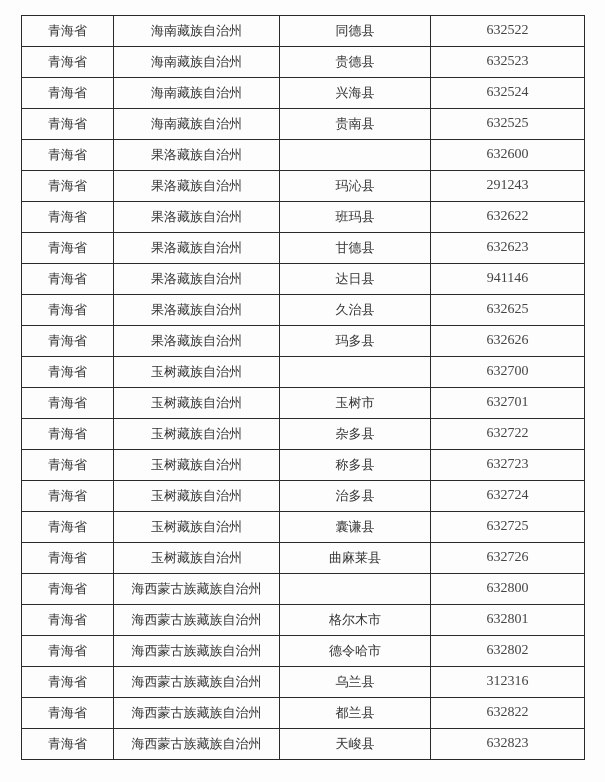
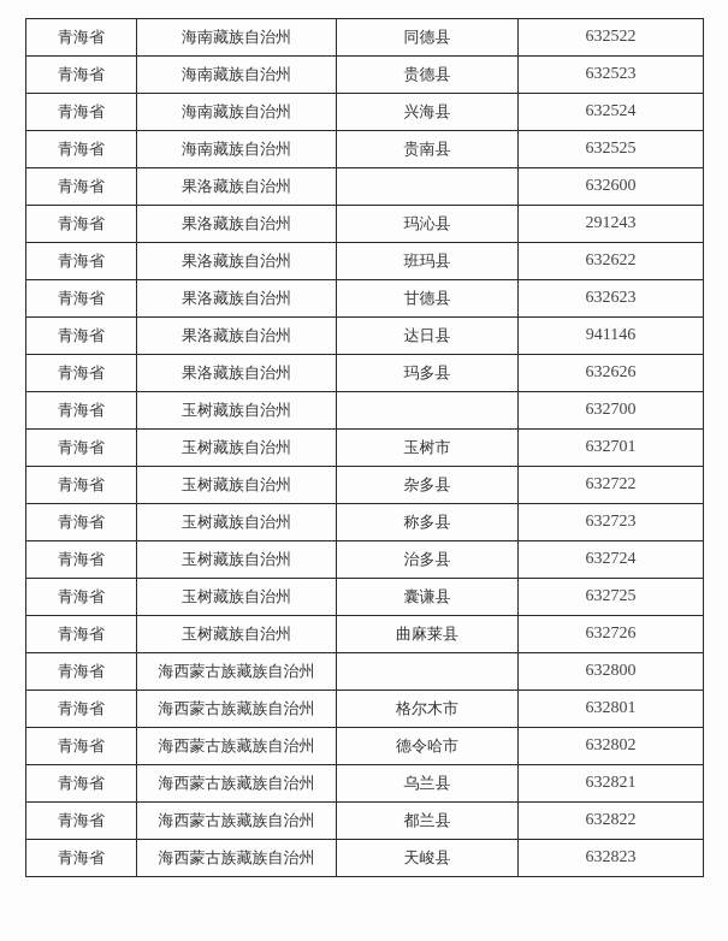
  青海省	海南藏族自治州	同德县	632522
  青海省	海南藏族自治州	贵德县	632523
  青海省	海南藏族自治州	兴海县	632524
  青海省	海南藏族自治州	贵南县	632525
  青海省	果洛藏族自治州		632600
  青海省	果洛藏族自治州	玛沁县	291243
  青海省	果洛藏族自治州	班玛县	632622
  青海省	果洛藏族自治州	甘德县	632623
  青海省	果洛藏族自治州	达日县	941146
- 青海省	果洛藏族自治州	久治县	632625
  青海省	果洛藏族自治州	玛多县	632626
  青海省	玉树藏族自治州		632700
  青海省	玉树藏族自治州	玉树市	632701
  青海省	玉树藏族自治州	杂多县	632722
  青海省	玉树藏族自治州	称多县	632723
  青海省	玉树藏族自治州	治多县	632724
  青海省	玉树藏族自治州	囊谦县	632725
  青海省	玉树藏族自治州	曲麻莱县	632726
  青海省	海西蒙古族藏族自治州		632800
  青海省	海西蒙古族藏族自治州	格尔木市	632801
  青海省	海西蒙古族藏族自治州	德令哈市	632802
- 青海省	海西蒙古族藏族自治州	乌兰县	312316
+ 青海省	海西蒙古族藏族自治州	乌兰县	632821
  青海省	海西蒙古族藏族自治州	都兰县	632822
  青海省	海西蒙古族藏族自治州	天峻县	632823
